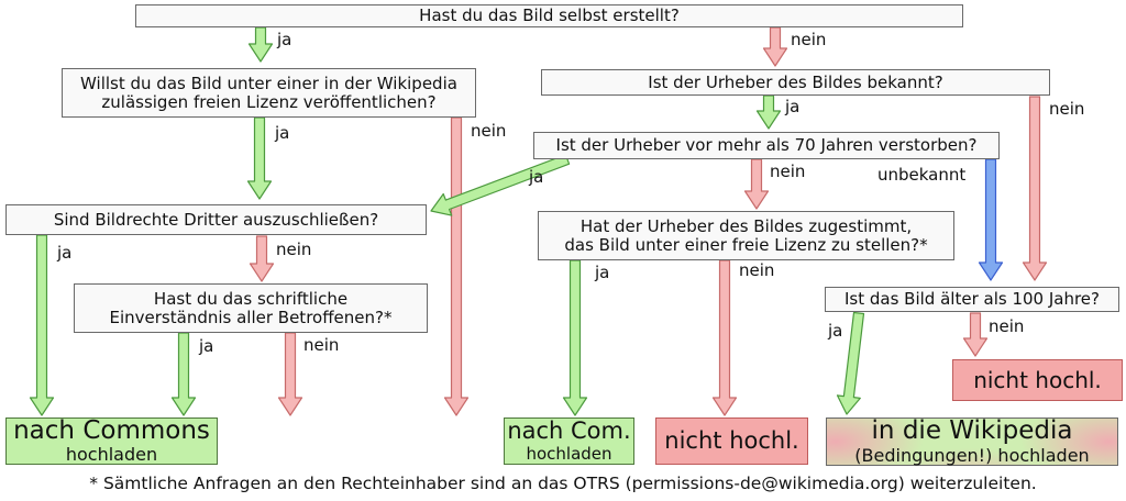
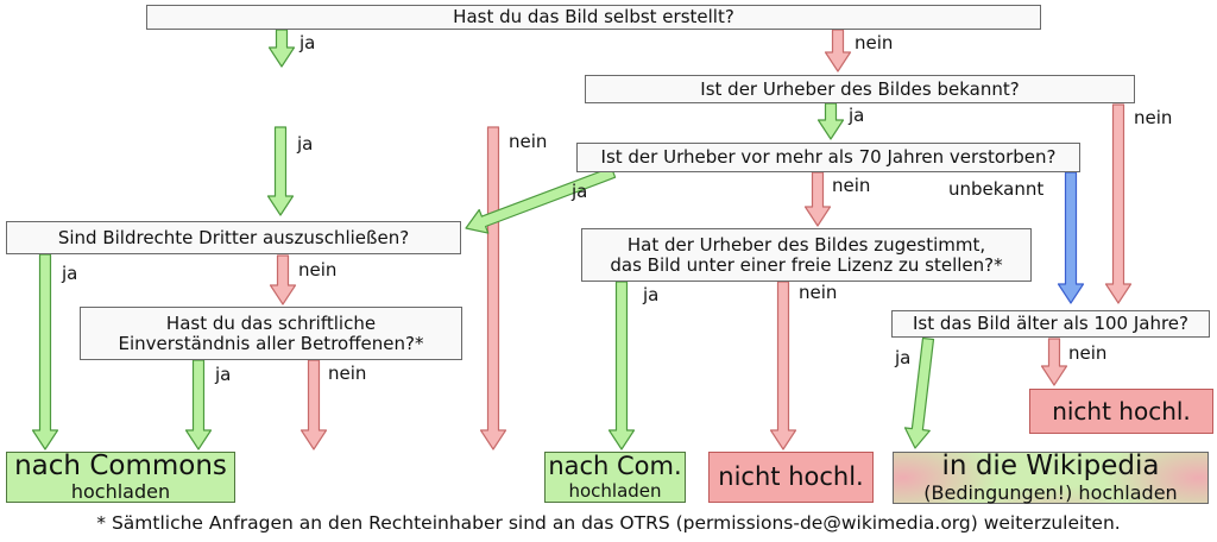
  * Sämtliche Anfragen an den Rechteinhaber sind an das OTRS (permissions-de@wikimedia.org) weiterzuleiten.
  Hast du das Bild selbst erstellt?
- Willst du das Bild unter einer in der Wikipedia
- zulässigen freien Lizenz veröffentlichen?
  Ist der Urheber des Bildes bekannt?
  Ist der Urheber vor mehr als 70 Jahren verstorben?
  Sind Bildrechte Dritter auszuschließen?
  Hast du das schriftliche
  Einverständnis aller Betroffenen?*
  Hat der Urheber des Bildes zugestimmt,
  das Bild unter einer freie Lizenz zu stellen?*
  Ist das Bild älter als 100 Jahre?
  nicht hochl.
  nach Commons
  hochladen
  nach Com.
  hochladen
  nicht hochl.
  in die Wikipedia
  (Bedingungen!) hochladen
  ja
  nein
  ja
  nein
  ja
  nein
  nein
  unbekannt
  ja
  nein
  ja
  nein
  ja
  nein
  ja
  nein
  ja
